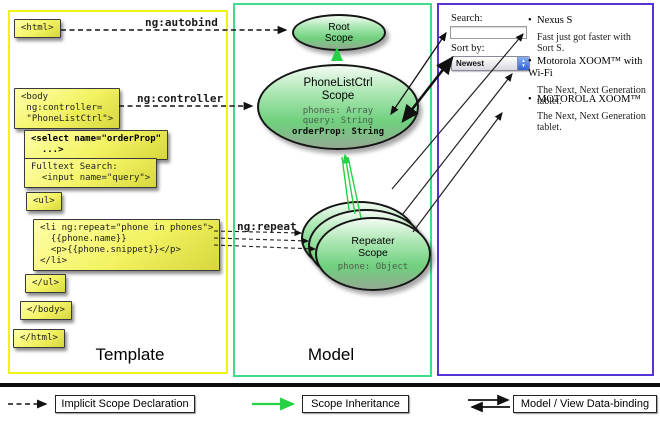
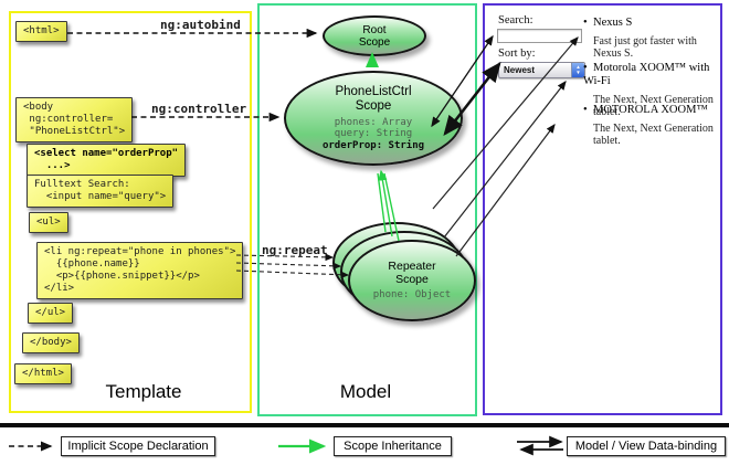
  Template
  Model
  <html>
  <body
  ng:controller=
  "PhoneListCtrl">
  <select name="orderProp"
  ...>
  Fulltext Search:
  <input name="query">
  <ul>
  <li ng:repeat="phone in phones">
  {{phone.name}}
  <p>{{phone.snippet}}</p>
  </li>
  </ul>
  </body>
  </html>
  Root
  Scope
  PhoneListCtrl
  Scope
  phones: Array
  query: String
  orderProp: String
  Repeater
  Scope
  phone: Object
  ng:autobind
  ng:controller
  ng:repeat
  Search:
  Sort by:
  Newest
  • Nexus S
- Fast just got faster with Sort S.
+ Fast just got faster with Nexus S.
  • Motorola XOOM™ with Wi-Fi
  The Next, Next Generation tablet.
  • MOTOROLA XOOM™
  The Next, Next Generation tablet.
  Implicit Scope Declaration
  Scope Inheritance
  Model / View Data-binding
